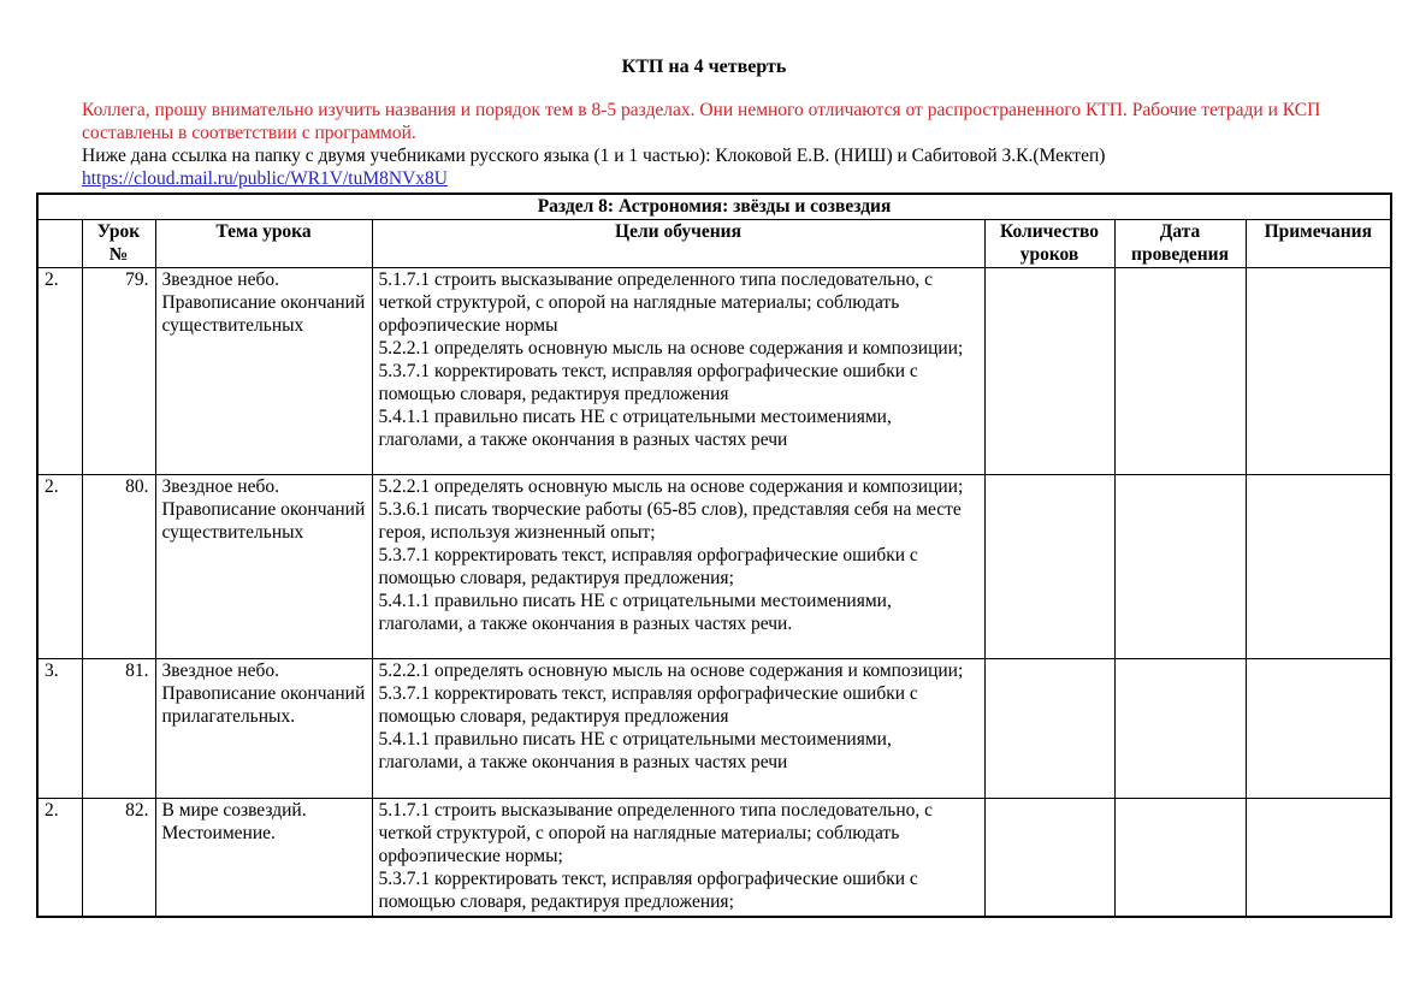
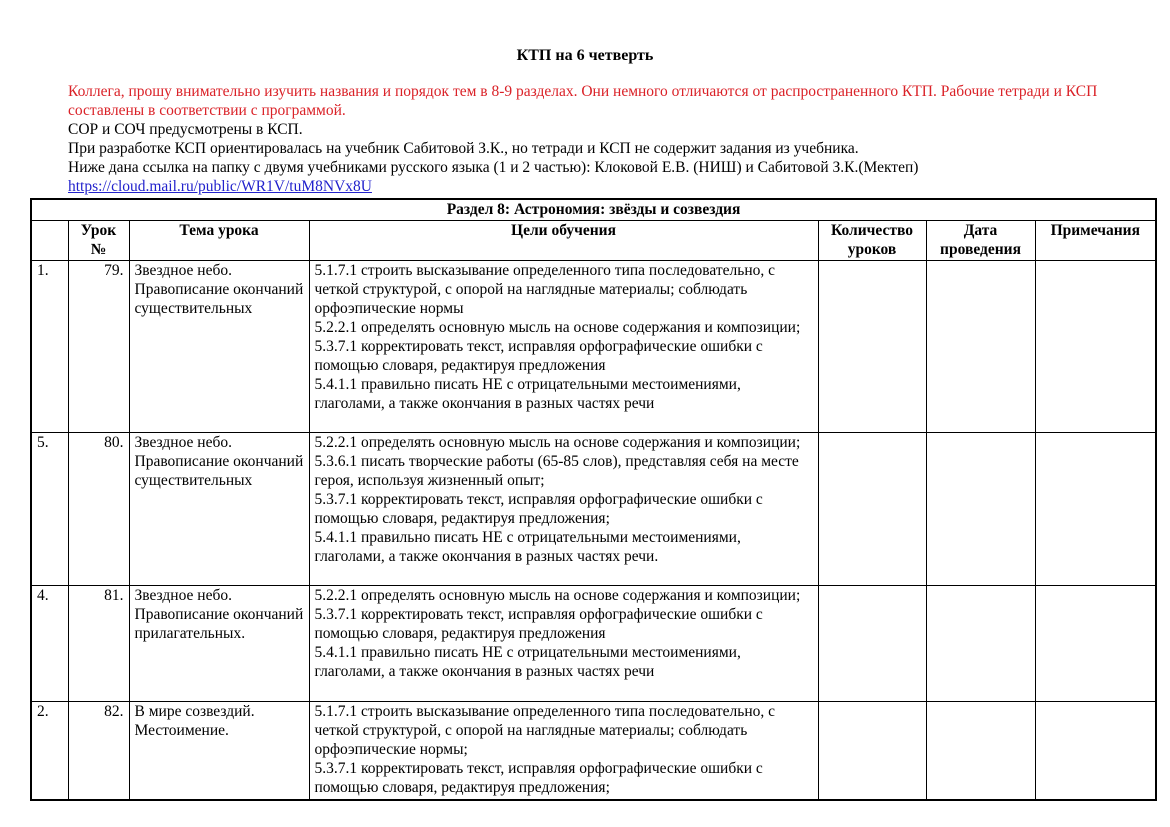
- КТП на 4 четверть
+ КТП на 6 четверть
- Коллега, прошу внимательно изучить названия и порядок тем в 8-5 разделах. Они немного отличаются от распространенного КТП. Рабочие тетради и КСП составлены в соответствии с программой.
+ Коллега, прошу внимательно изучить названия и порядок тем в 8-9 разделах. Они немного отличаются от распространенного КТП. Рабочие тетради и КСП составлены в соответствии с программой.
+ СОР и СОЧ предусмотрены в КСП.
+ При разработке КСП ориентировалась на учебник Сабитовой З.К., но тетради и КСП не содержит задания из учебника.
- Ниже дана ссылка на папку с двумя учебниками русского языка (1 и 1 частью): Клоковой Е.В. (НИШ) и Сабитовой З.К.(Мектеп)
+ Ниже дана ссылка на папку с двумя учебниками русского языка (1 и 2 частью): Клоковой Е.В. (НИШ) и Сабитовой З.К.(Мектеп)
  https://cloud.mail.ru/public/WR1V/tuM8NVx8U
  Раздел 8: Астрономия: звёзды и созвездия
  	Урок №	Тема урока	Цели обучения	Количество уроков	Дата проведения	Примечания
- 2.	79.	Звездное небо. Правописание окончаний существительных	5.1.7.1 строить высказывание определенного типа последовательно, с четкой структурой, с опорой на наглядные материалы; соблюдать орфоэпические нормы 5.2.2.1 определять основную мысль на основе содержания и композиции; 5.3.7.1 корректировать текст, исправляя орфографические ошибки с помощью словаря, редактируя предложения 5.4.1.1 правильно писать НЕ с отрицательными местоимениями, глаголами, а также окончания в разных частях речи
+ 1.	79.	Звездное небо. Правописание окончаний существительных	5.1.7.1 строить высказывание определенного типа последовательно, с четкой структурой, с опорой на наглядные материалы; соблюдать орфоэпические нормы 5.2.2.1 определять основную мысль на основе содержания и композиции; 5.3.7.1 корректировать текст, исправляя орфографические ошибки с помощью словаря, редактируя предложения 5.4.1.1 правильно писать НЕ с отрицательными местоимениями, глаголами, а также окончания в разных частях речи
- 2.	80.	Звездное небо. Правописание окончаний существительных	5.2.2.1 определять основную мысль на основе содержания и композиции; 5.3.6.1 писать творческие работы (65-85 слов), представляя себя на месте героя, используя жизненный опыт; 5.3.7.1 корректировать текст, исправляя орфографические ошибки с помощью словаря, редактируя предложения; 5.4.1.1 правильно писать НЕ с отрицательными местоимениями, глаголами, а также окончания в разных частях речи.
+ 5.	80.	Звездное небо. Правописание окончаний существительных	5.2.2.1 определять основную мысль на основе содержания и композиции; 5.3.6.1 писать творческие работы (65-85 слов), представляя себя на месте героя, используя жизненный опыт; 5.3.7.1 корректировать текст, исправляя орфографические ошибки с помощью словаря, редактируя предложения; 5.4.1.1 правильно писать НЕ с отрицательными местоимениями, глаголами, а также окончания в разных частях речи.
- 3.	81.	Звездное небо. Правописание окончаний прилагательных.	5.2.2.1 определять основную мысль на основе содержания и композиции; 5.3.7.1 корректировать текст, исправляя орфографические ошибки с помощью словаря, редактируя предложения 5.4.1.1 правильно писать НЕ с отрицательными местоимениями, глаголами, а также окончания в разных частях речи
+ 4.	81.	Звездное небо. Правописание окончаний прилагательных.	5.2.2.1 определять основную мысль на основе содержания и композиции; 5.3.7.1 корректировать текст, исправляя орфографические ошибки с помощью словаря, редактируя предложения 5.4.1.1 правильно писать НЕ с отрицательными местоимениями, глаголами, а также окончания в разных частях речи
  2.	82.	В мире созвездий. Местоимение.	5.1.7.1 строить высказывание определенного типа последовательно, с четкой структурой, с опорой на наглядные материалы; соблюдать орфоэпические нормы; 5.3.7.1 корректировать текст, исправляя орфографические ошибки с помощью словаря, редактируя предложения;
